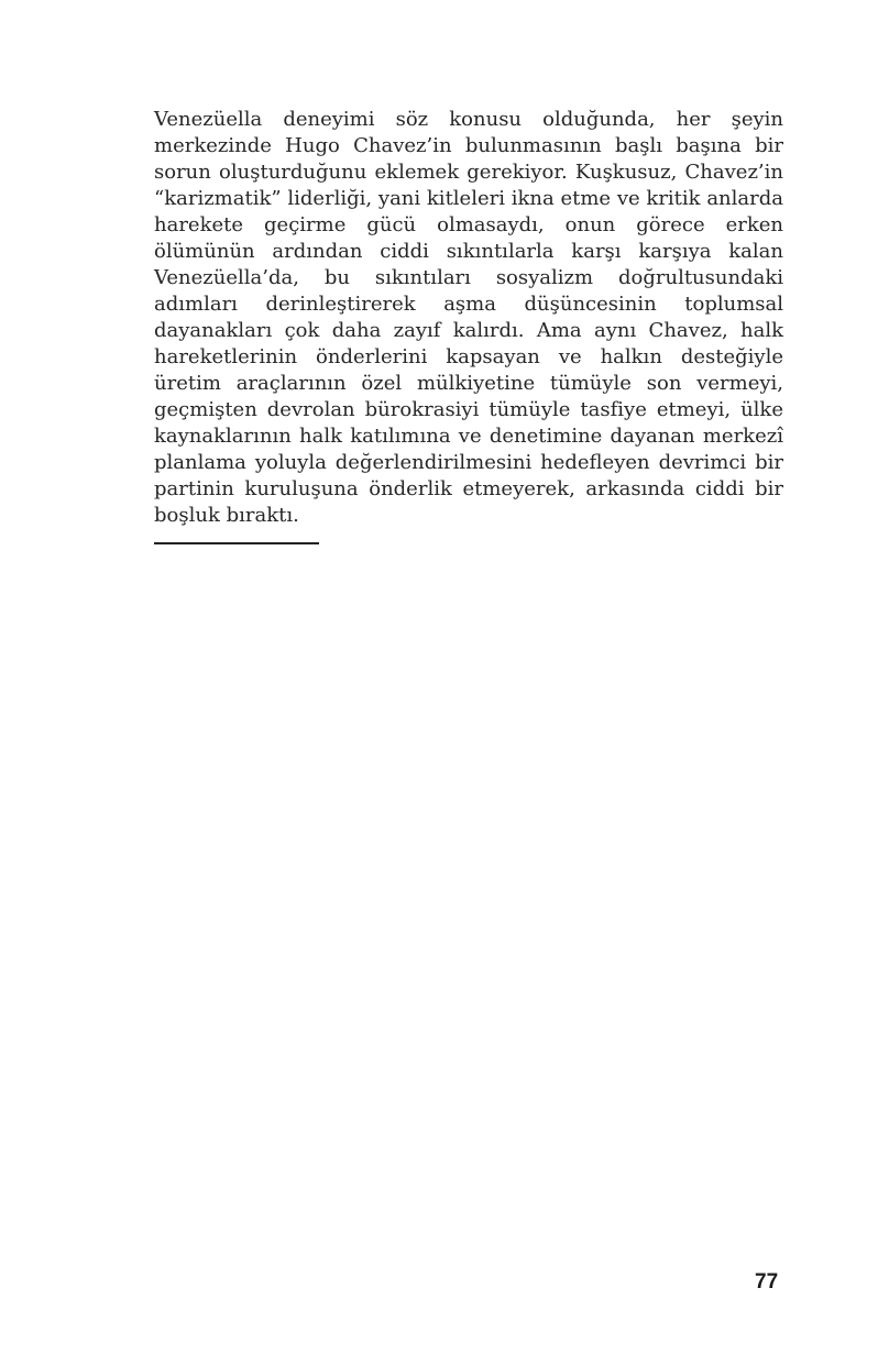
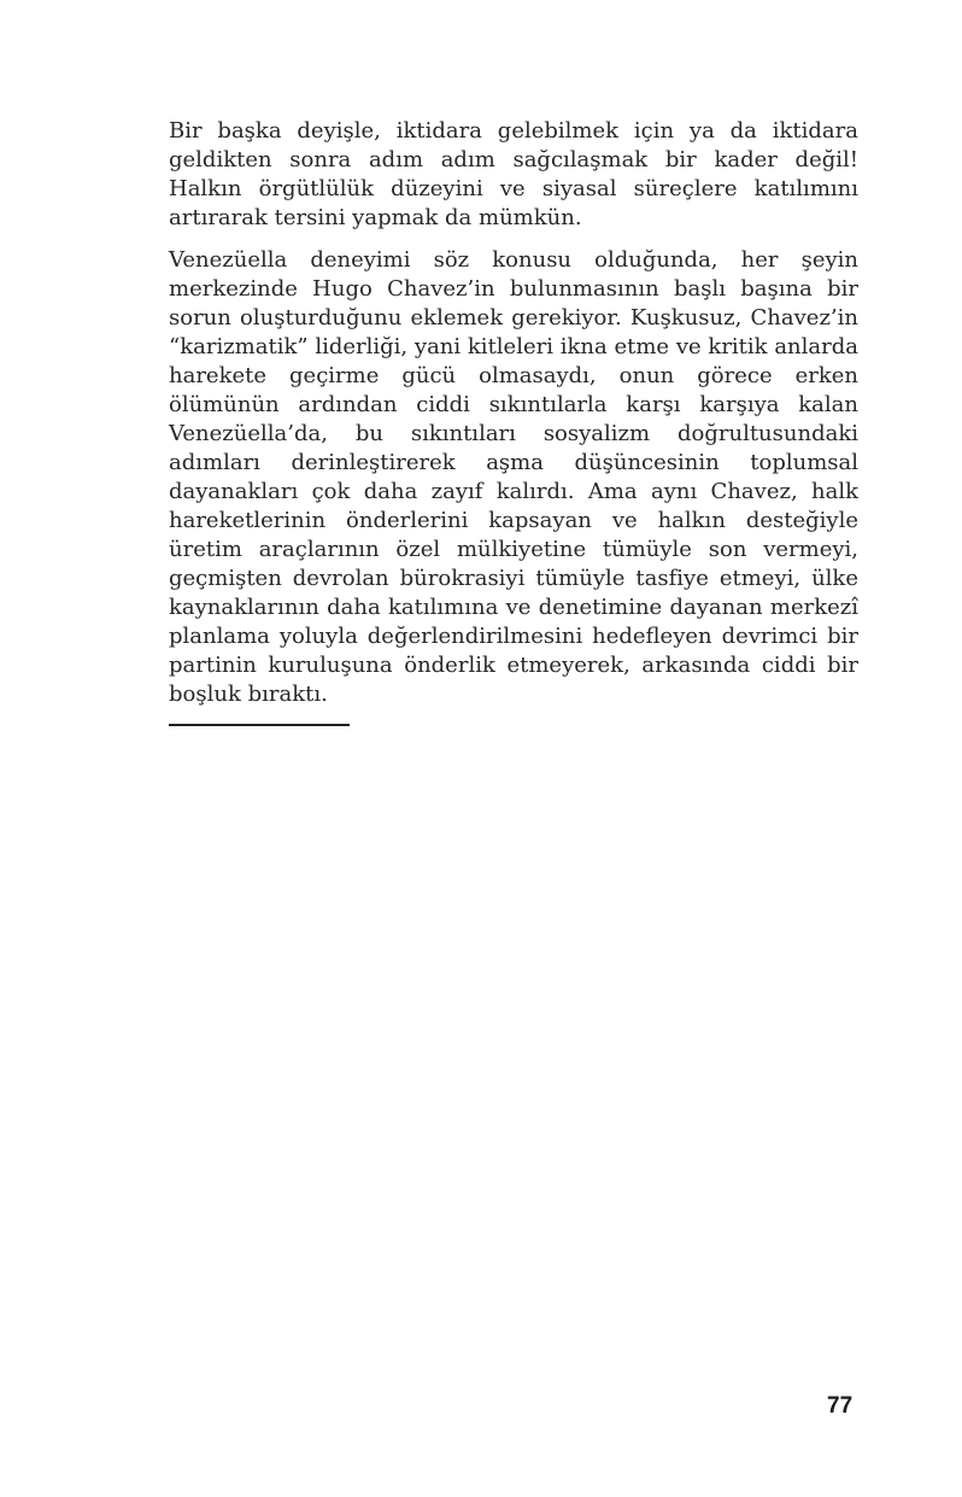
+ Bir başka deyişle, iktidara gelebilmek için ya da iktidara geldikten sonra adım adım sağcılaşmak bir kader değil! Halkın örgütlülük düzeyini ve siyasal süreçlere katılımını artırarak tersini yapmak da mümkün.
- Venezüella deneyimi söz konusu olduğunda, her şeyin merkezinde Hugo Chavez’in bulunmasının başlı başına bir sorun oluşturduğunu eklemek gerekiyor. Kuşkusuz, Chavez’in “karizmatik” liderliği, yani kitleleri ikna etme ve kritik anlarda harekete geçirme gücü olmasaydı, onun görece erken ölümünün ardından ciddi sıkıntılarla karşı karşıya kalan Venezüella’da, bu sıkıntıları sosyalizm doğrultusundaki adımları derinleştirerek aşma düşüncesinin toplumsal dayanakları çok daha zayıf kalırdı. Ama aynı Chavez, halk hareketlerinin önderlerini kapsayan ve halkın desteğiyle üretim araçlarının özel mülkiyetine tümüyle son vermeyi, geçmişten devrolan bürokrasiyi tümüyle tasfiye etmeyi, ülke kaynaklarının halk katılımına ve denetimine dayanan merkezî planlama yoluyla değerlendirilmesini hedefleyen devrimci bir partinin kuruluşuna önderlik etmeyerek, arkasında ciddi bir boşluk bıraktı.
+ Venezüella deneyimi söz konusu olduğunda, her şeyin merkezinde Hugo Chavez’in bulunmasının başlı başına bir sorun oluşturduğunu eklemek gerekiyor. Kuşkusuz, Chavez’in “karizmatik” liderliği, yani kitleleri ikna etme ve kritik anlarda harekete geçirme gücü olmasaydı, onun görece erken ölümünün ardından ciddi sıkıntılarla karşı karşıya kalan Venezüella’da, bu sıkıntıları sosyalizm doğrultusundaki adımları derinleştirerek aşma düşüncesinin toplumsal dayanakları çok daha zayıf kalırdı. Ama aynı Chavez, halk hareketlerinin önderlerini kapsayan ve halkın desteğiyle üretim araçlarının özel mülkiyetine tümüyle son vermeyi, geçmişten devrolan bürokrasiyi tümüyle tasfiye etmeyi, ülke kaynaklarının daha katılımına ve denetimine dayanan merkezî planlama yoluyla değerlendirilmesini hedefleyen devrimci bir partinin kuruluşuna önderlik etmeyerek, arkasında ciddi bir boşluk bıraktı.
  77
